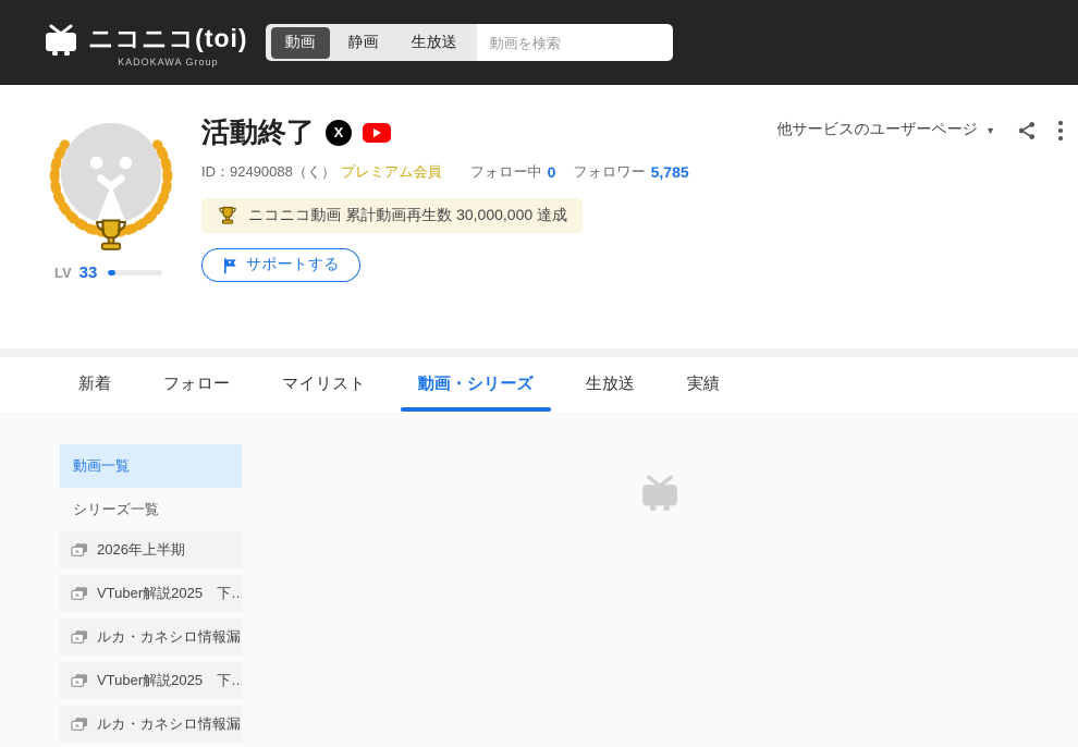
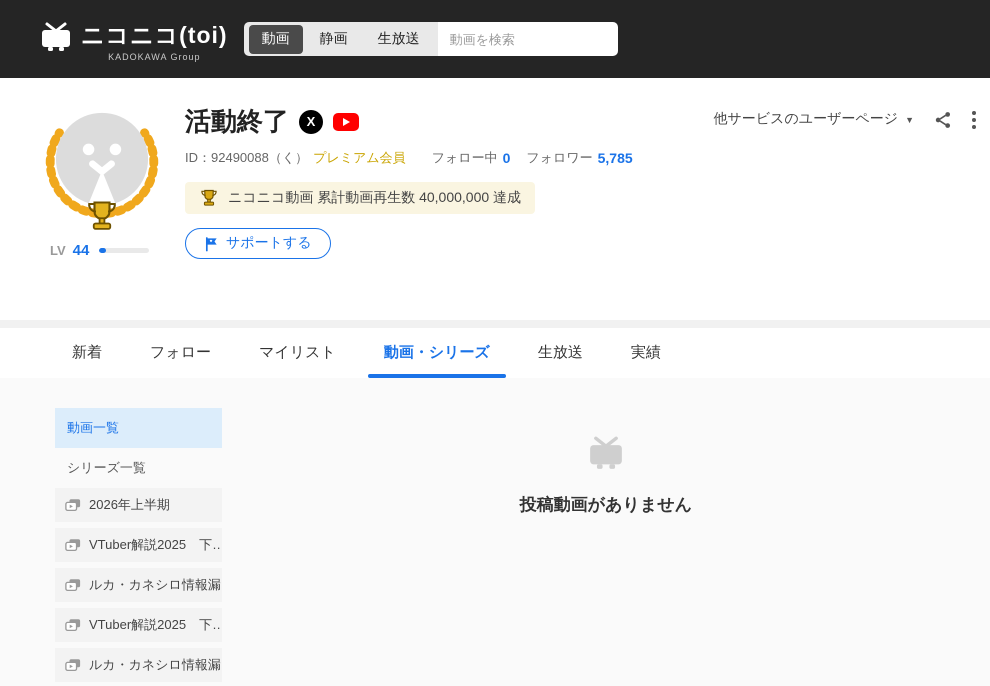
  ニコニコ(toi)
  KADOKAWA Group
  動画
  静画
  生放送
  動画を検索
  LV
- 33
+ 44
  活動終了
  X
  ID：92490088（く）
  プレミアム会員
  フォロー中
  0
  フォロワー
  5,785
- ニコニコ動画 累計動画再生数 30,000,000 達成
+ ニコニコ動画 累計動画再生数 40,000,000 達成
  サポートする
  他サービスのユーザーページ
  ▼
  新着
  フォロー
  マイリスト
  動画・シリーズ
  生放送
  実績
  動画一覧
  シリーズ一覧
  2026年上半期
  VTuber解説2025 下…
  ルカ・カネシロ情報漏
  VTuber解説2025 下…
  ルカ・カネシロ情報漏
+ 投稿動画がありません
